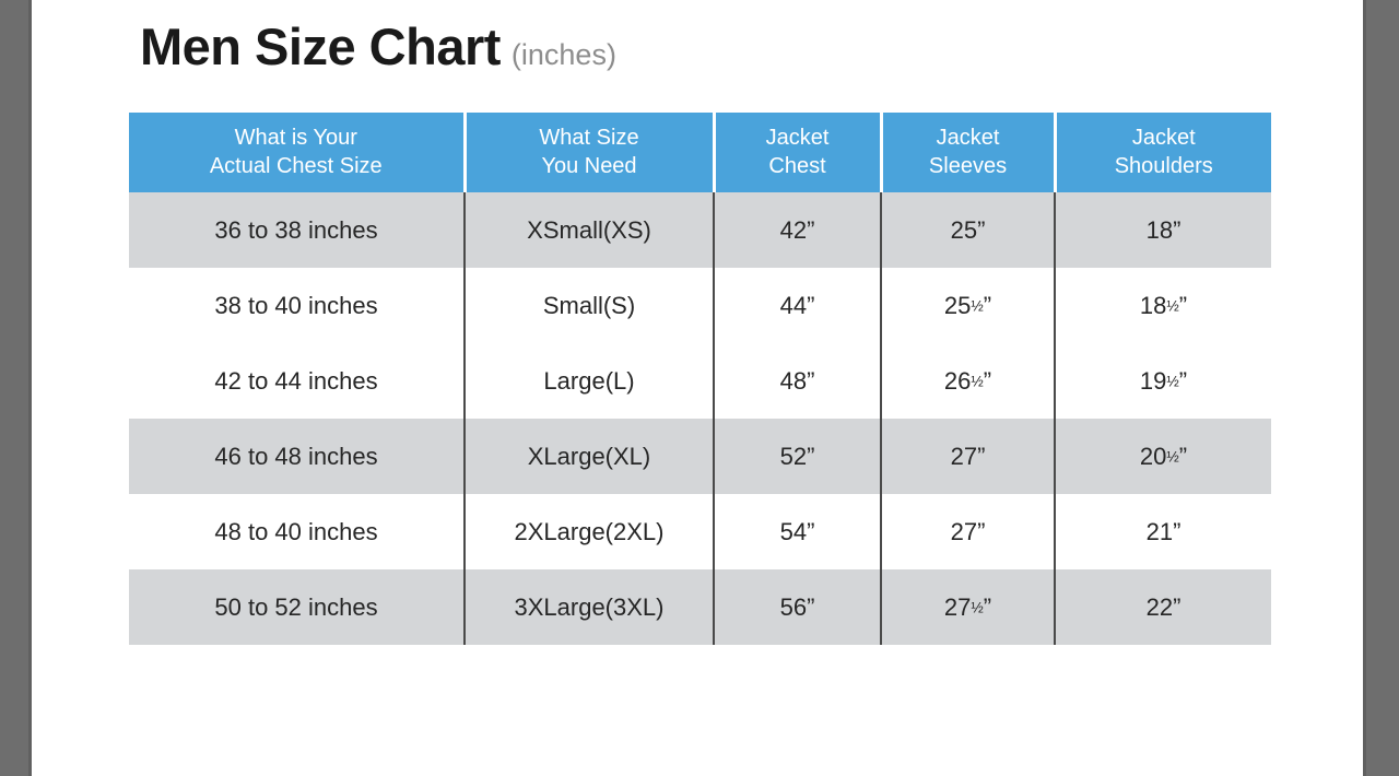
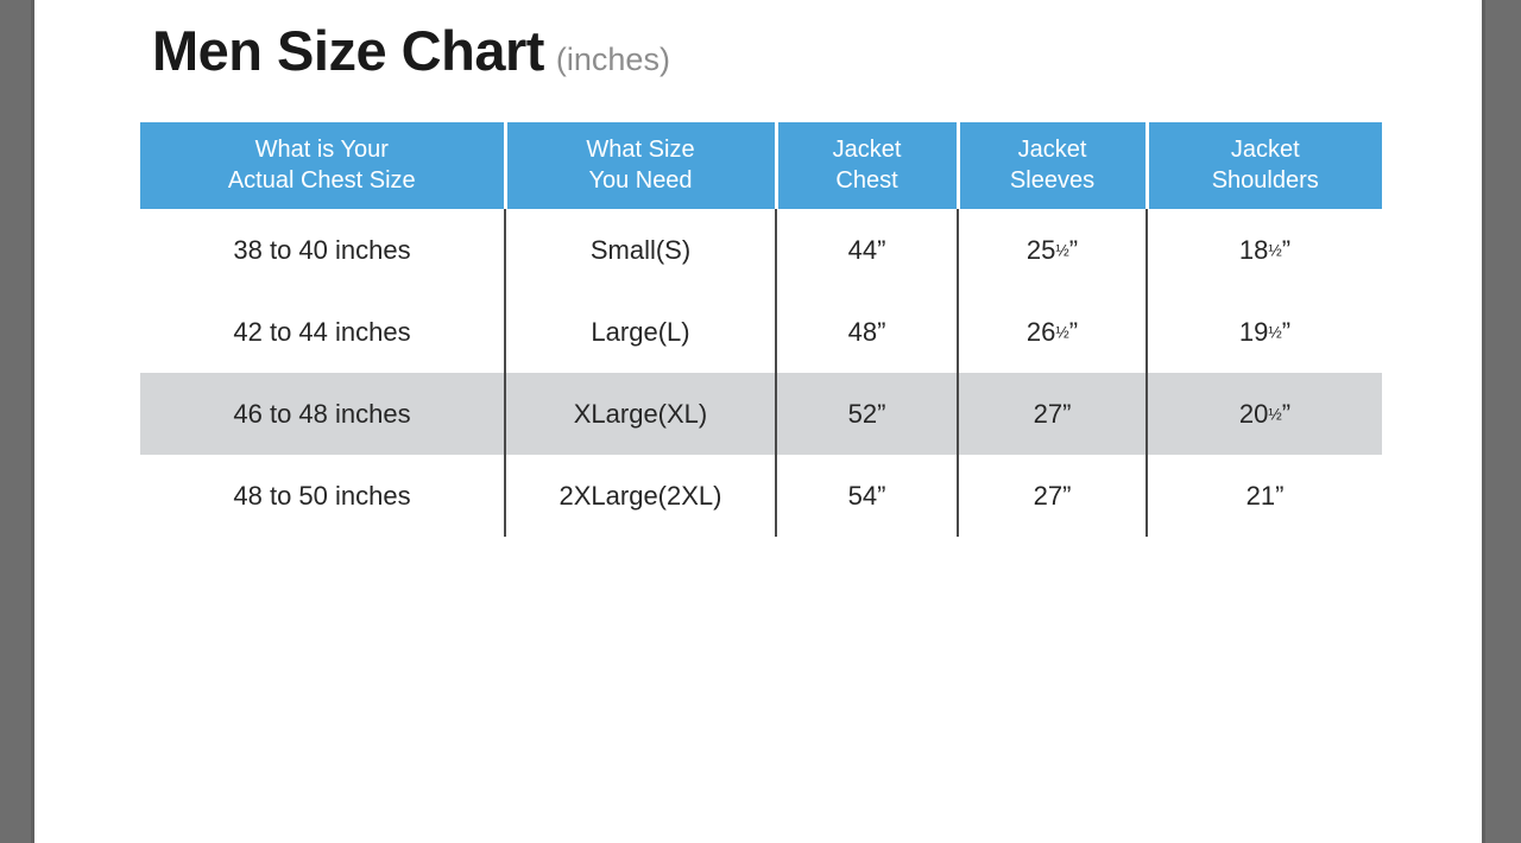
  Men Size Chart
  (inches)
  What is Your Actual Chest Size	What Size You Need	Jacket Chest	Jacket Sleeves	Jacket Shoulders
- 36 to 38 inches	XSmall(XS)	42”	25”	18”
  38 to 40 inches	Small(S)	44”	25½”	18½”
  42 to 44 inches	Large(L)	48”	26½”	19½”
  46 to 48 inches	XLarge(XL)	52”	27”	20½”
- 48 to 40 inches	2XLarge(2XL)	54”	27”	21”
+ 48 to 50 inches	2XLarge(2XL)	54”	27”	21”
- 50 to 52 inches	3XLarge(3XL)	56”	27½”	22”
